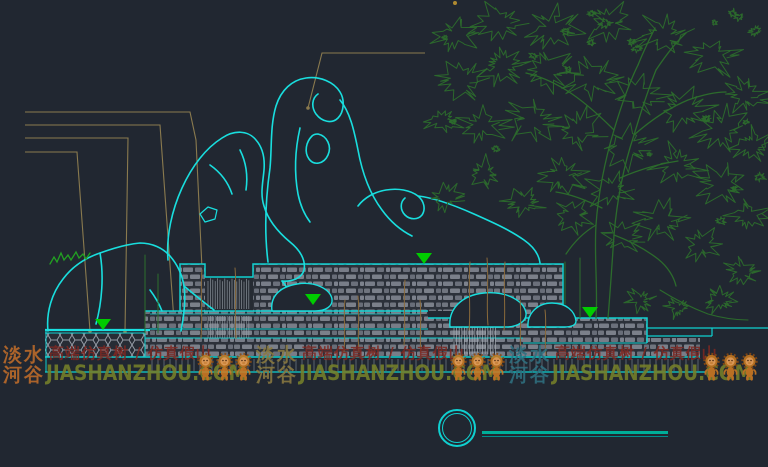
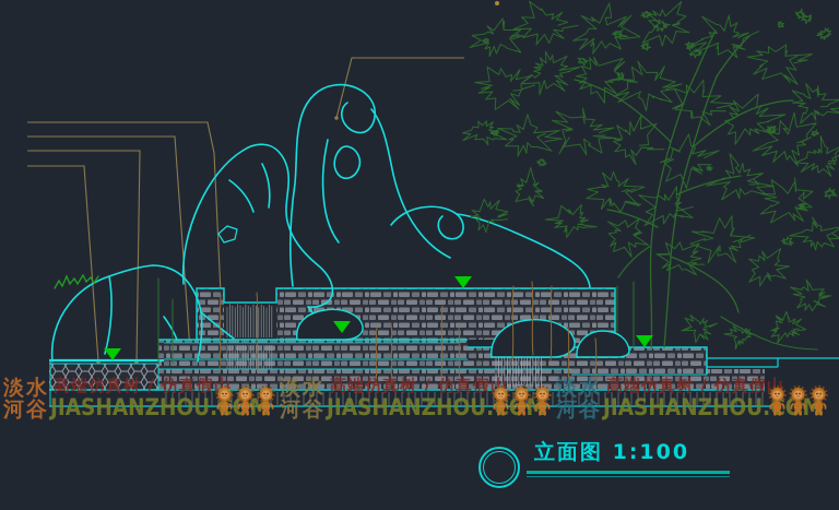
  淡水
  河谷
  高端仿真树 / 仿真假山
  JIASHANZHOU.COM
  淡水
  河谷
  高端仿真树 / 仿真假山
  JIASHANZHOU.COM
  淡水
  河谷
  高端仿真树 / 仿真假山
  JIASHANZHOU.COM
+ 立面图 1:100
